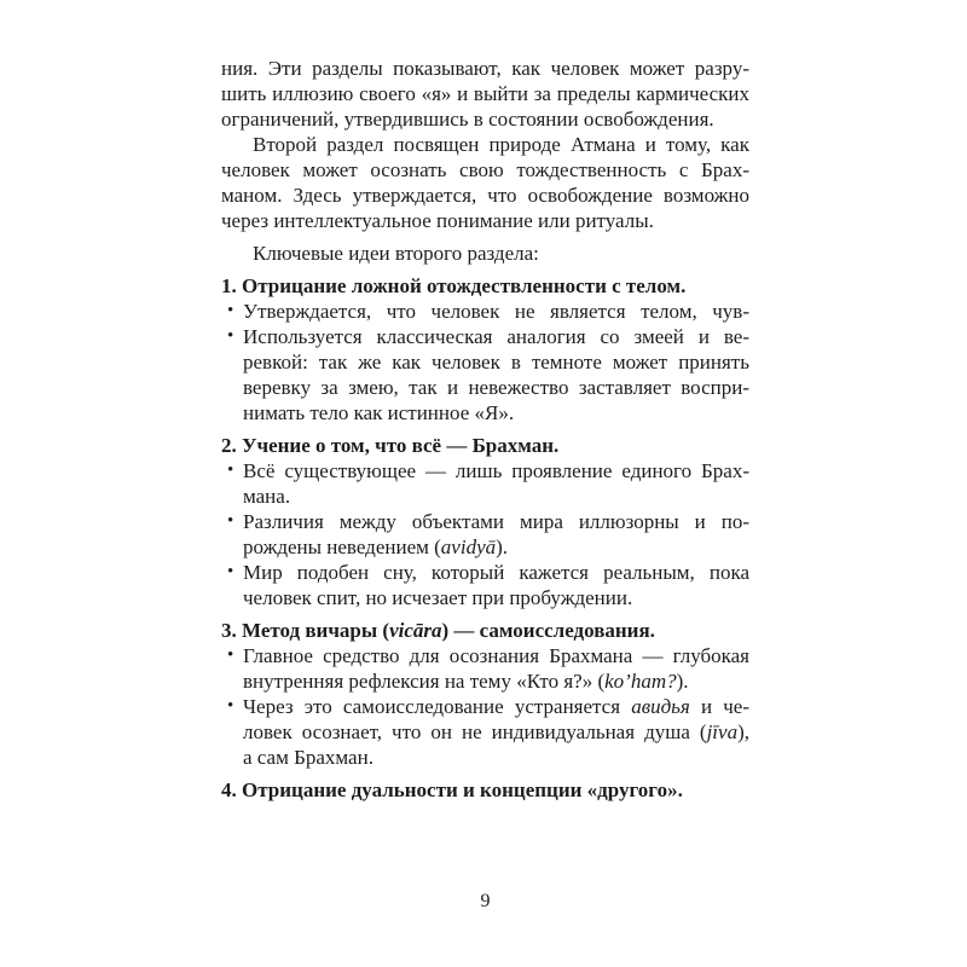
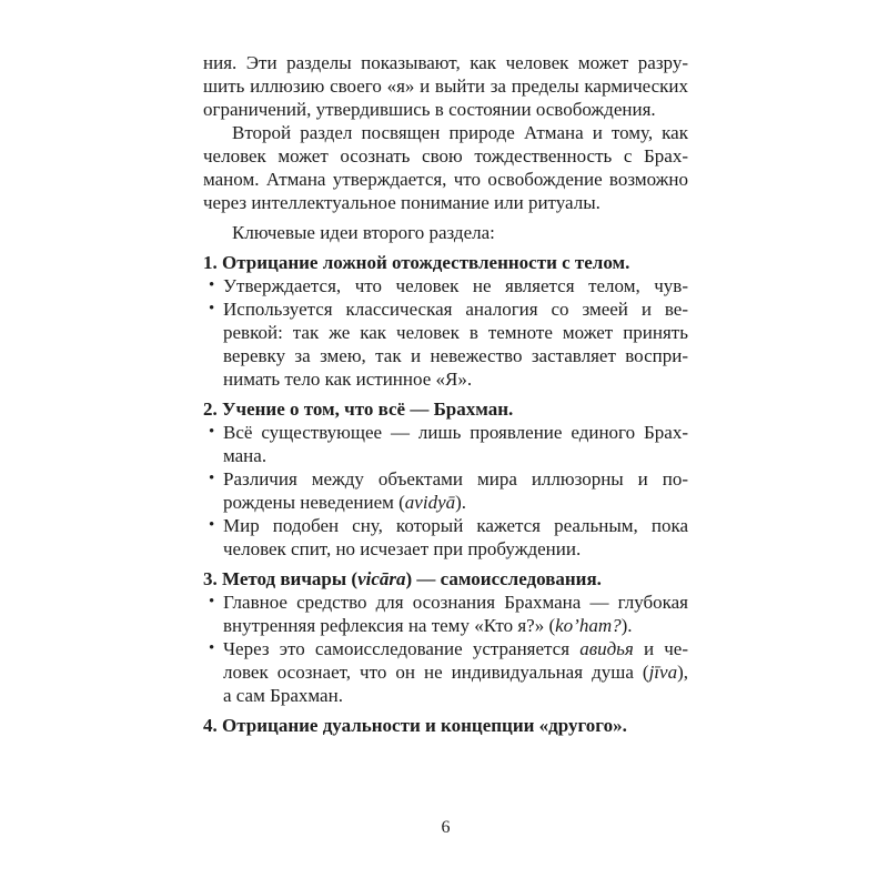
  ния. Эти разделы показывают, как человек может разру-
  шить иллюзию своего «я» и выйти за пределы кармических
  ограничений, утвердившись в состоянии освобождения.
  Второй раздел посвящен природе Атмана и тому, как
  человек может осознать свою тождественность с Брах-
- маном. Здесь утверждается, что освобождение возможно
+ маном. Атмана утверждается, что освобождение возможно
  через интеллектуальное понимание или ритуалы.
  Ключевые идеи второго раздела:
  1. Отрицание ложной отождествленности с телом.
  •
  Утверждается, что человек не является телом, чув-
  •
  Используется классическая аналогия со змеей и ве-
  ревкой: так же как человек в темноте может принять
  веревку за змею, так и невежество заставляет воспри-
  нимать тело как истинное «Я».
  2. Учение о том, что всё — Брахман.
  •
  Всё существующее — лишь проявление единого Брах-
  мана.
  •
  Различия между объектами мира иллюзорны и по-
  рождены неведением (avidyā).
  •
  Мир подобен сну, который кажется реальным, пока
  человек спит, но исчезает при пробуждении.
  3. Метод вичары (vicāra) — самоисследования.
  •
  Главное средство для осознания Брахмана — глубокая
  внутренняя рефлексия на тему «Кто я?» (ko’ham?).
  •
  Через это самоисследование устраняется авидья и че-
  ловек осознает, что он не индивидуальная душа (jīva),
  а сам Брахман.
  4. Отрицание дуальности и концепции «другого».
- 9
+ 6
